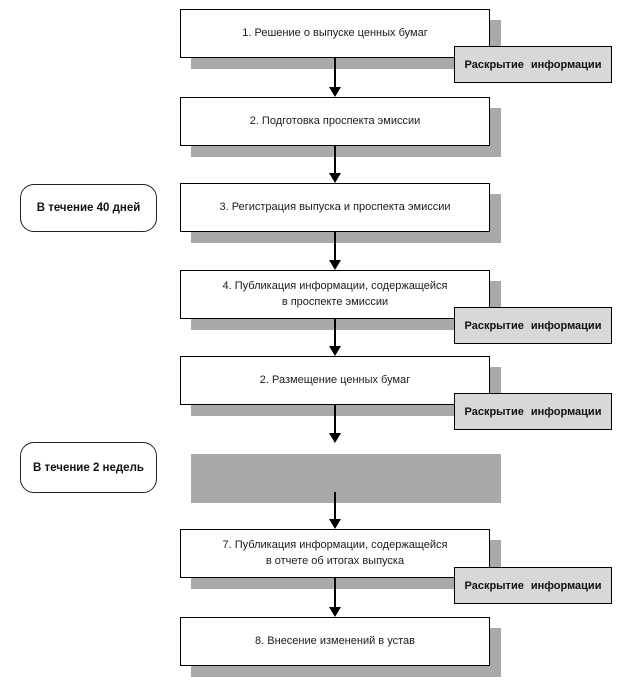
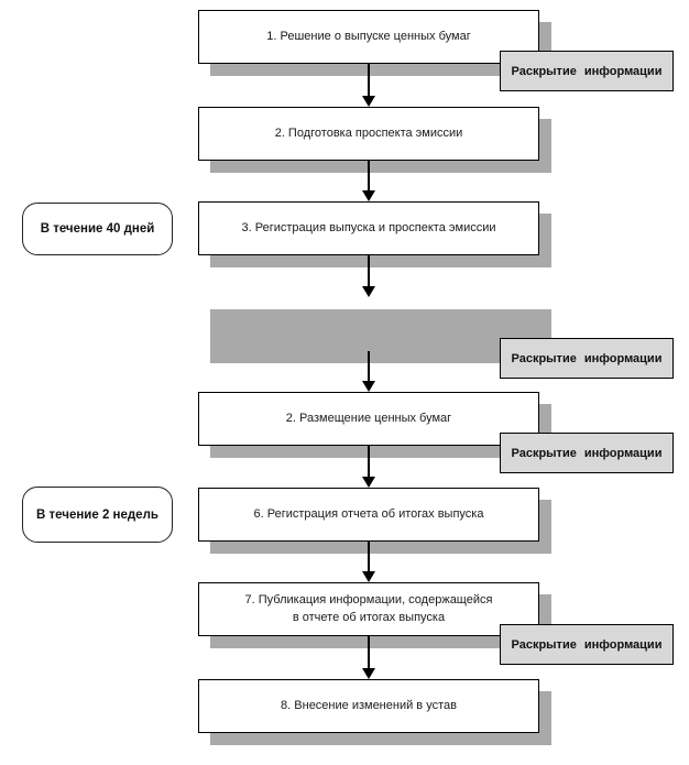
  1. Решение о выпуске ценных бумаг
  2. Подготовка проспекта эмиссии
  3. Регистрация выпуска и проспекта эмиссии
- 4. Публикация информации, содержащейся
- в проспекте эмиссии
  2. Размещение ценных бумаг
+ 6. Регистрация отчета об итогах выпуска
  7. Публикация информации, содержащейся
  в отчете об итогах выпуска
  8. Внесение изменений в устав
  Раскрытие информации
  Раскрытие информации
  Раскрытие информации
  Раскрытие информации
  В течение 40 дней
  В течение 2 недель
